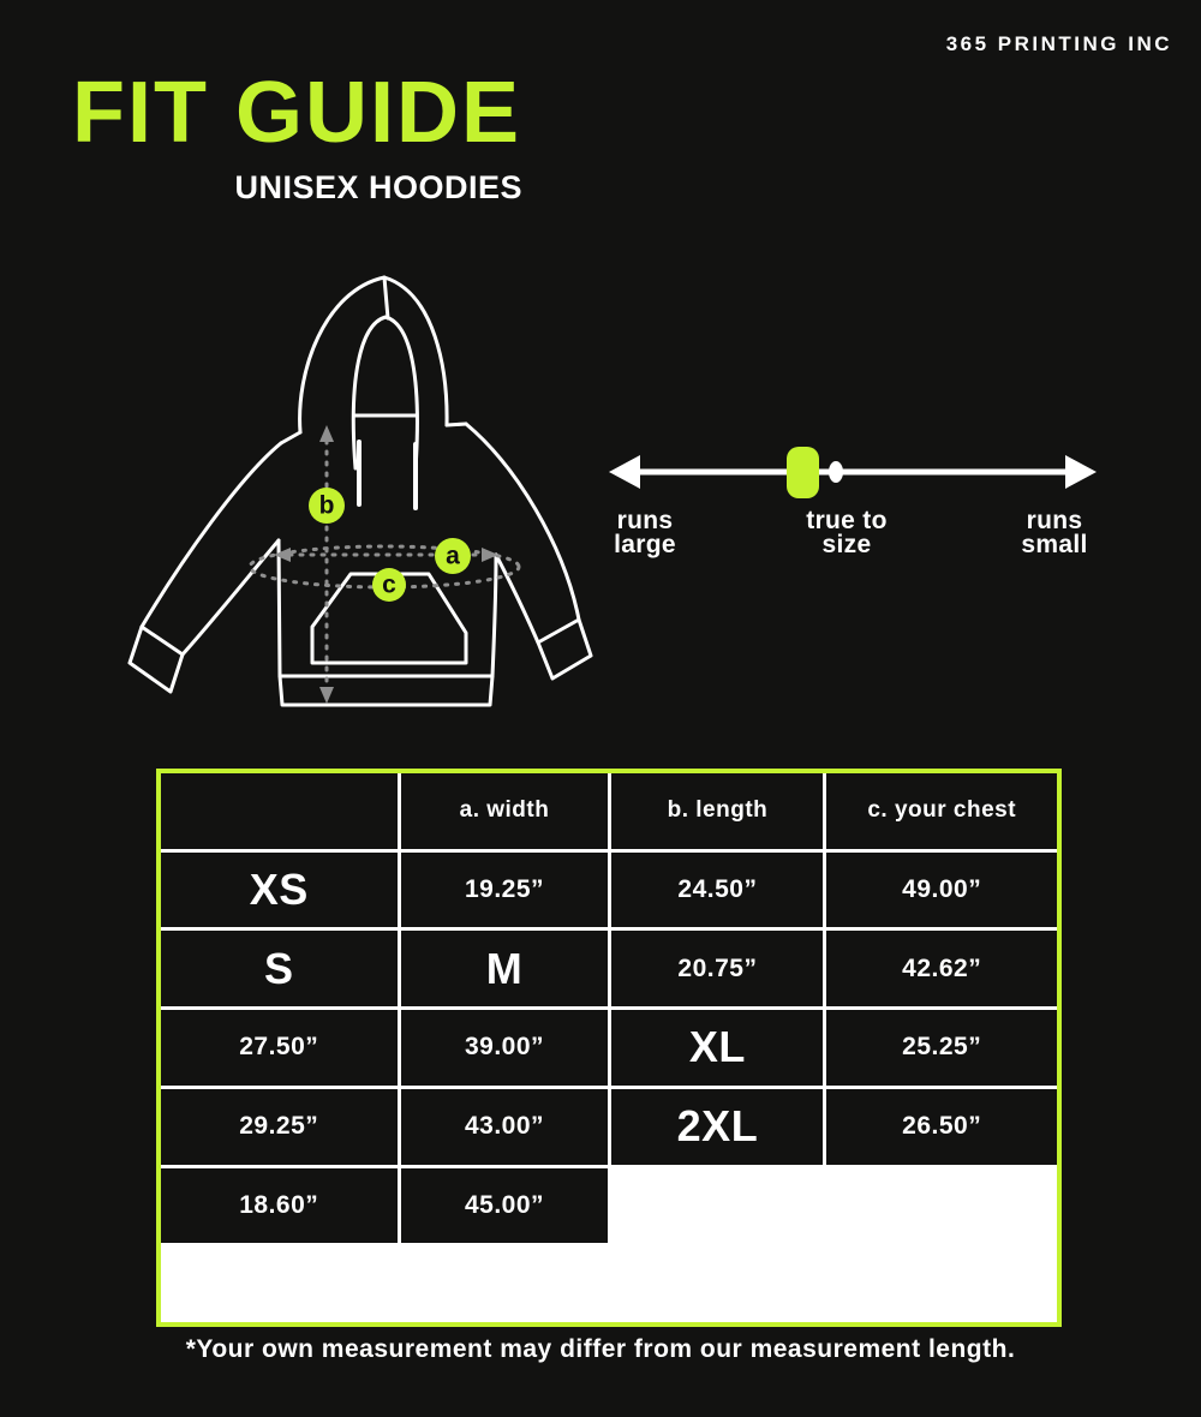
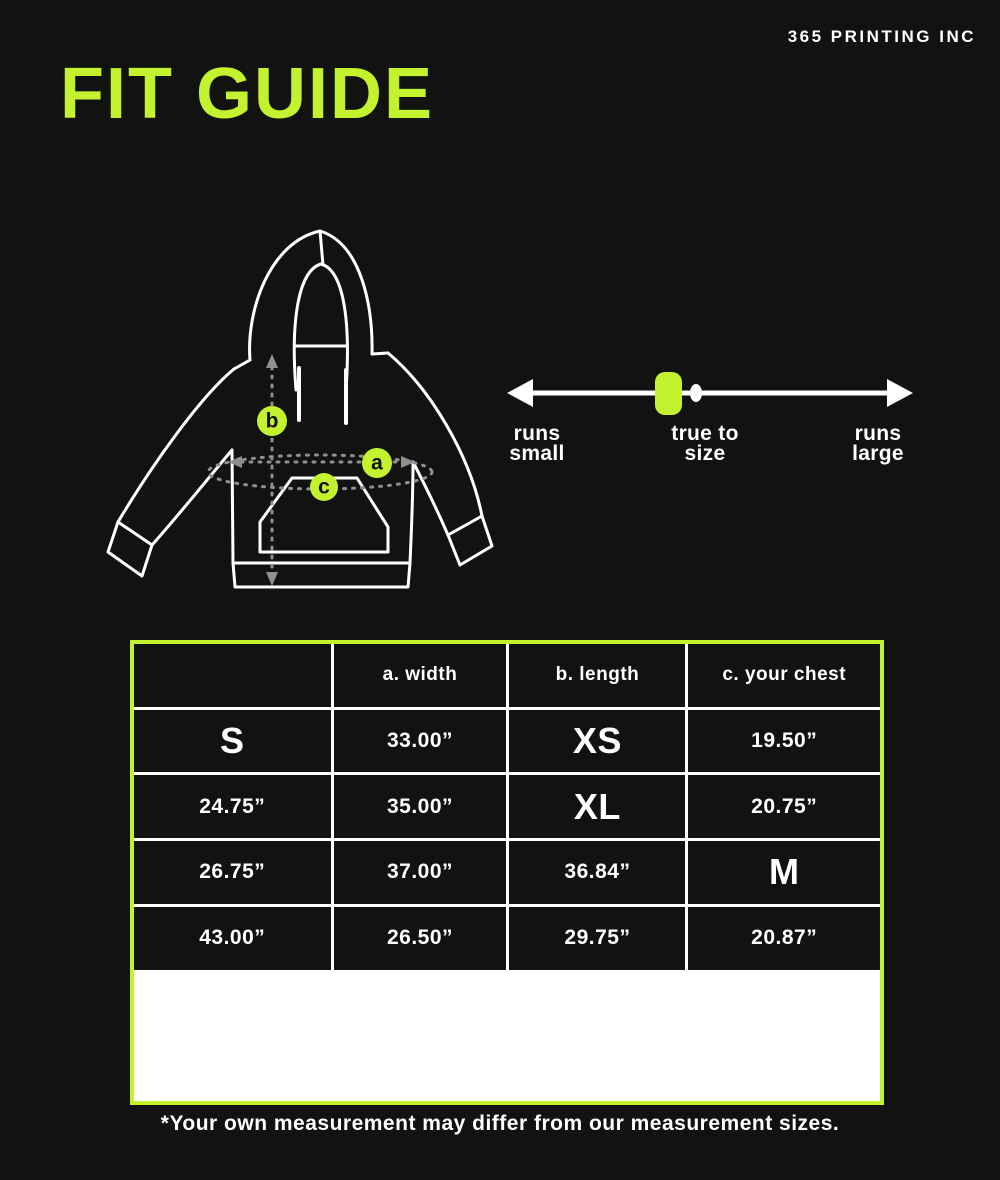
  365 PRINTING INC
  FIT GUIDE
- UNISEX HOODIES
  b
  a
  c
  runs
- large
+ small
  true to
  size
  runs
- small
+ large
  a. width
  b. length
  c. your chest
- XS
+ S
- 19.25”
- 24.50”
- 49.00”
+ 33.00”
- S
+ XS
+ 19.50”
+ 24.75”
+ 35.00”
- M
+ XL
  20.75”
+ 26.75”
- 42.62”
+ 37.00”
- 27.50”
+ 36.84”
- 39.00”
- XL
+ M
- 25.25”
- 29.25”
  43.00”
- 2XL
  26.50”
- 18.60”
+ 29.75”
- 45.00”
+ 20.87”
- *Your own measurement may differ from our measurement length.
+ *Your own measurement may differ from our measurement sizes.
